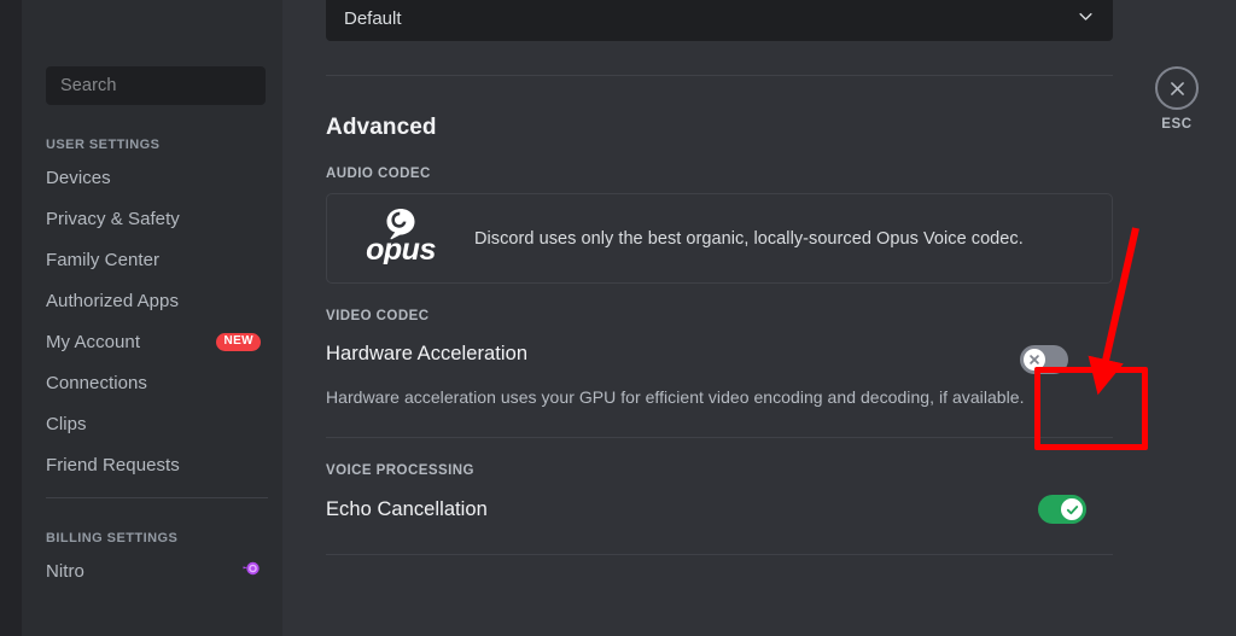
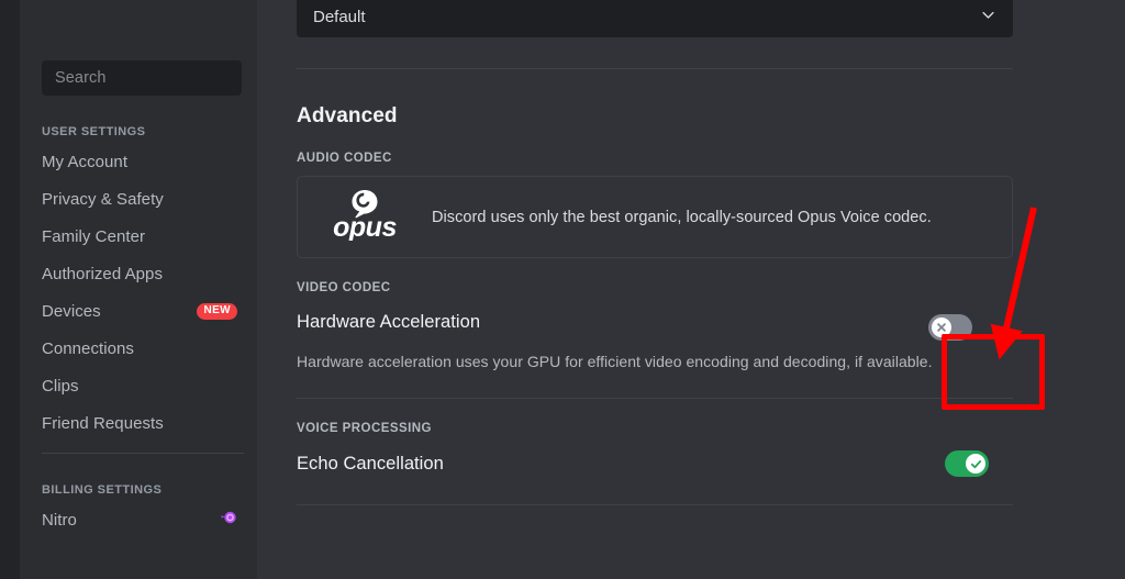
  Search
  USER SETTINGS
- Devices
+ My Account
  Privacy & Safety
  Family Center
  Authorized Apps
- My Account
+ Devices
  NEW
  Connections
  Clips
  Friend Requests
  BILLING SETTINGS
  Nitro
  Default
  Advanced
  AUDIO CODEC
  opus
  Discord uses only the best organic, locally-sourced Opus Voice codec.
  VIDEO CODEC
  Hardware Acceleration
  Hardware acceleration uses your GPU for efficient video encoding and decoding, if available.
  VOICE PROCESSING
  Echo Cancellation
- ESC
